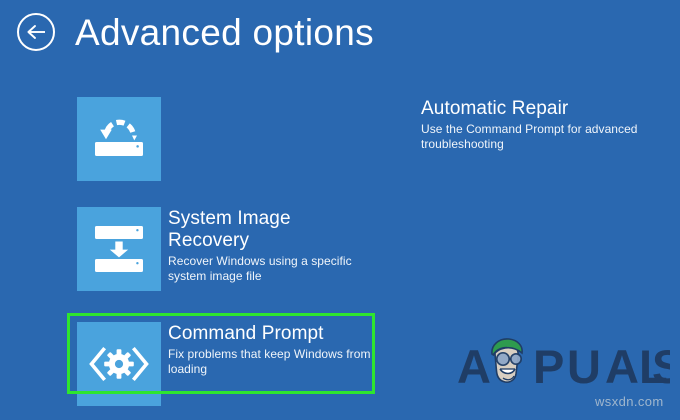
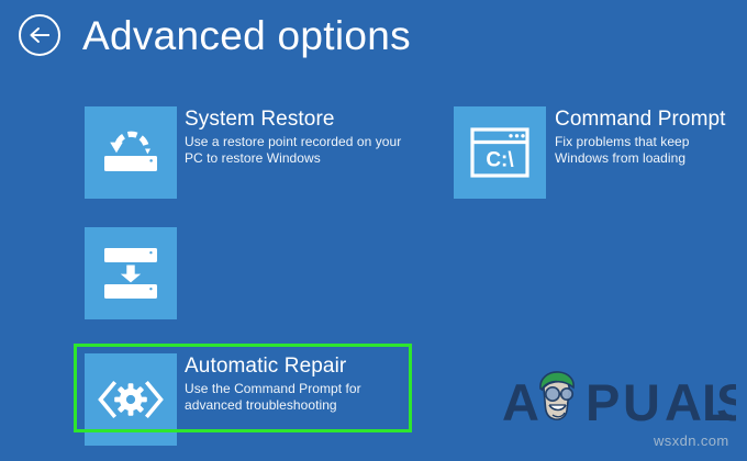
  Advanced options
+ System Restore
+ Use a restore point recorded on your PC to restore Windows
+ C:\
- Automatic Repair
+ Command Prompt
- Use the Command Prompt for advanced troubleshooting
+ Fix problems that keep Windows from loading
- System Image
- Recovery
- Recover Windows using a specific system image file
- Command Prompt
+ Automatic Repair
- Fix problems that keep Windows from loading
+ Use the Command Prompt for advanced troubleshooting
  A
  P
  U
  A
  L
  S
  wsxdn.com
